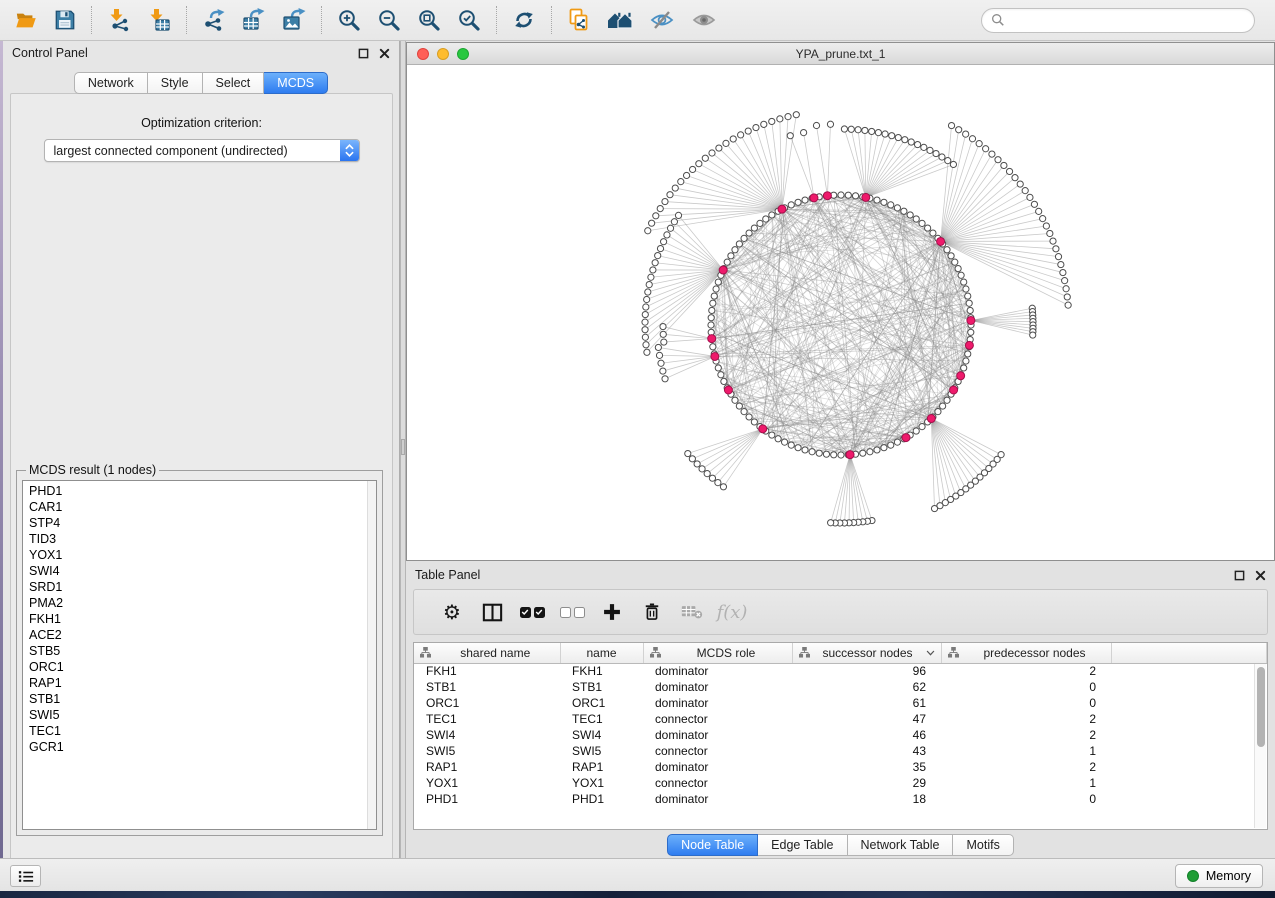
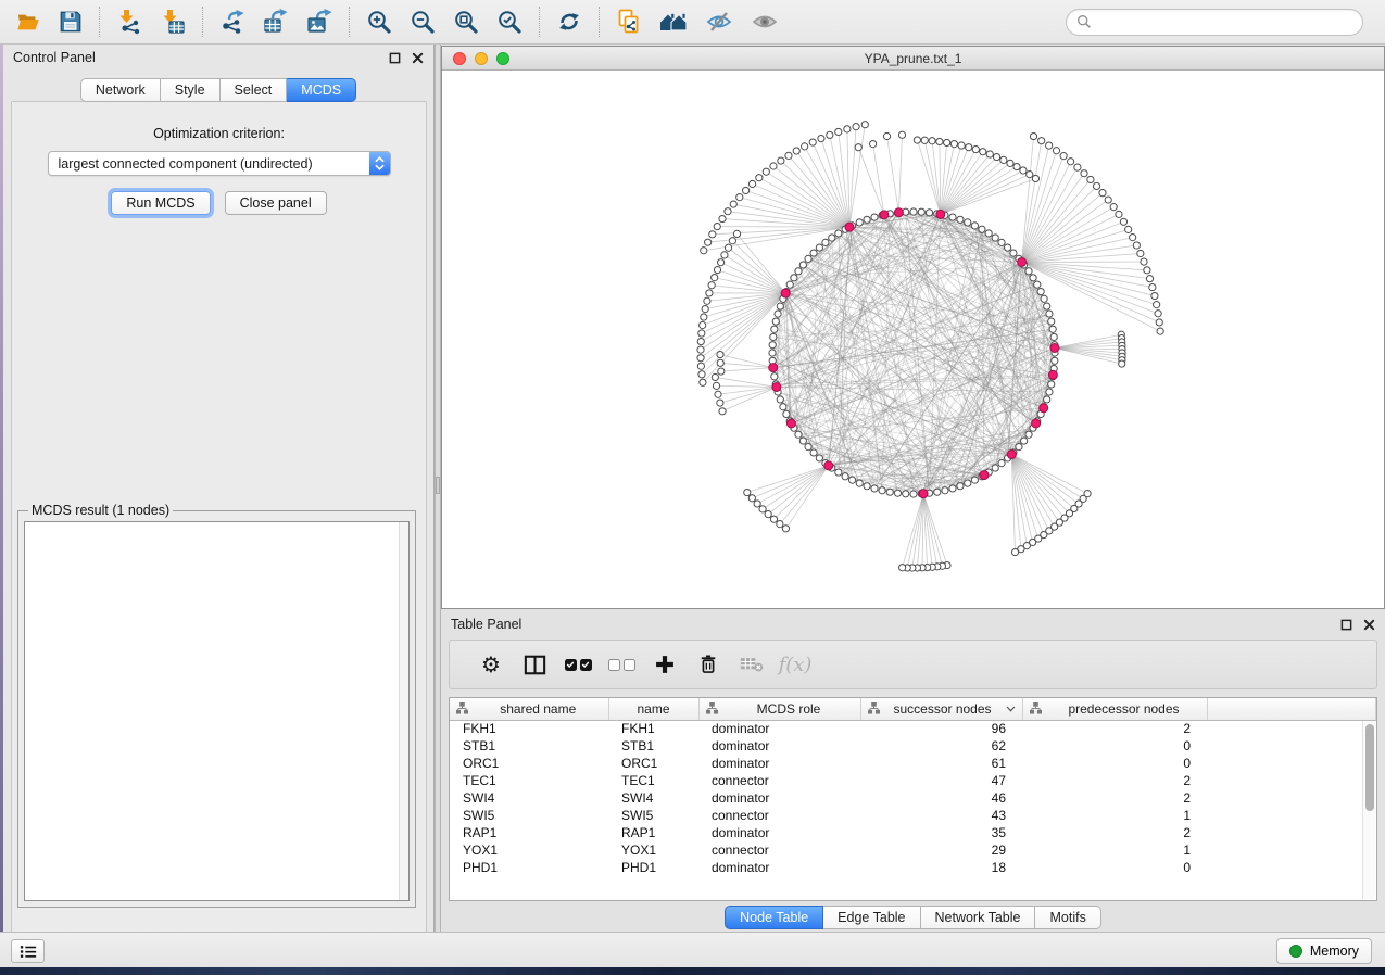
  Control Panel
  Network
  Style
  Select
  MCDS
  Optimization criterion:
  largest connected component (undirected)
+ Run MCDS
+ Close panel
  MCDS result (1 nodes)
- PHD1
- CAR1
- STP4
- TID3
- YOX1
- SWI4
- SRD1
- PMA2
- FKH1
- ACE2
- STB5
- ORC1
- RAP1
- STB1
- SWI5
- TEC1
- GCR1
  YPA_prune.txt_1
  Table Panel
  ⚙
  f(x)
  shared name	name	MCDS role	successor nodes	predecessor nodes
  FKH1	FKH1	dominator	96	2
  STB1	STB1	dominator	62	0
  ORC1	ORC1	dominator	61	0
  TEC1	TEC1	connector	47	2
  SWI4	SWI4	dominator	46	2
  SWI5	SWI5	connector	43	1
  RAP1	RAP1	dominator	35	2
  YOX1	YOX1	connector	29	1
  PHD1	PHD1	dominator	18	0
  Node Table
  Edge Table
  Network Table
  Motifs
  Memory
